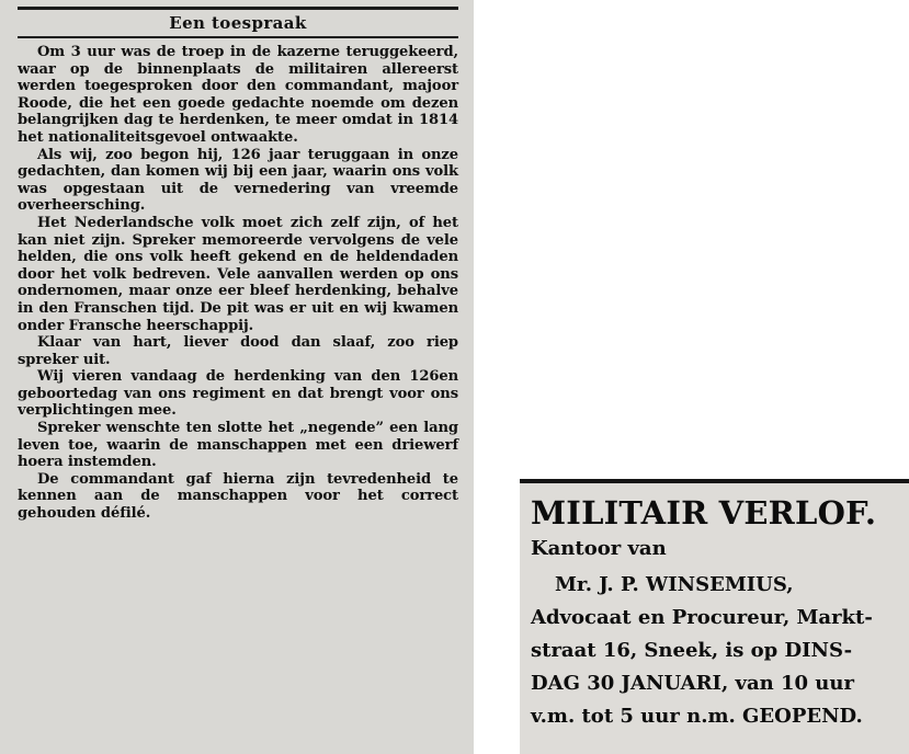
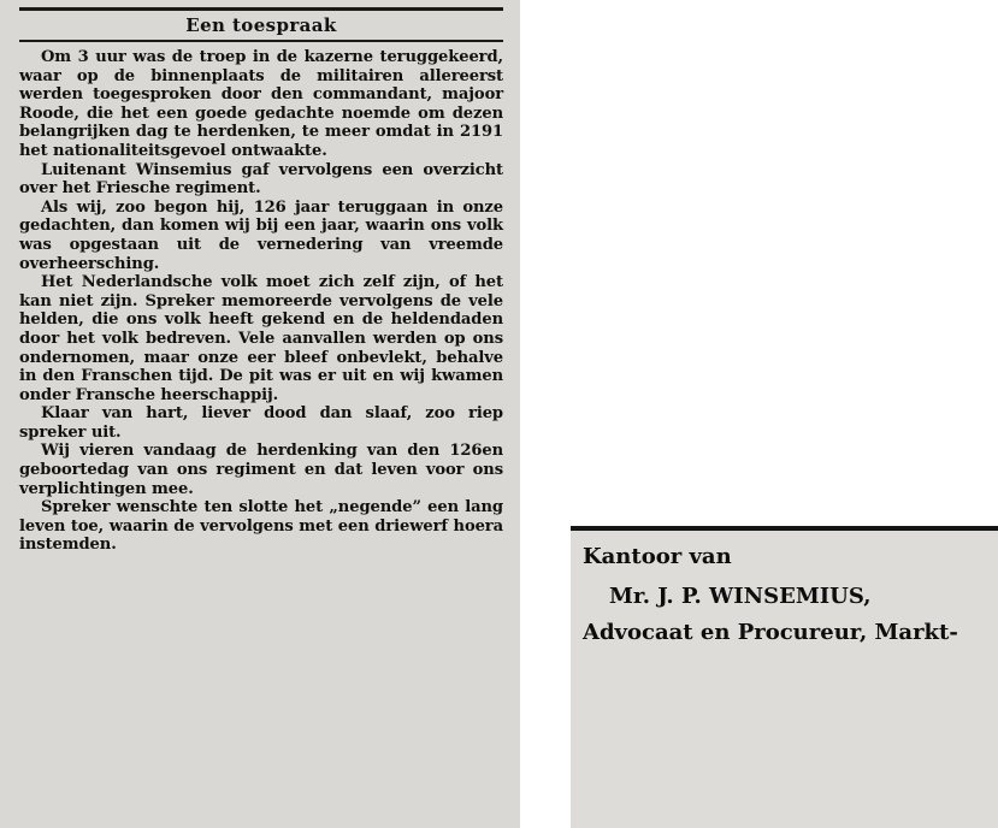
  Een toespraak
- Om 3 uur was de troep in de kazerne teruggekeerd, waar op de binnenplaats de militairen allereerst werden toegesproken door den commandant, majoor Roode, die het een goede gedachte noemde om dezen belangrijken dag te herdenken, te meer omdat in 1814 het nationaliteitsgevoel ontwaakte.
+ Om 3 uur was de troep in de kazerne teruggekeerd, waar op de binnenplaats de militairen allereerst werden toegesproken door den commandant, majoor Roode, die het een goede gedachte noemde om dezen belangrijken dag te herdenken, te meer omdat in 2191 het nationaliteitsgevoel ontwaakte.
+ Luitenant Winsemius gaf vervolgens een overzicht over het Friesche regiment.
  Als wij, zoo begon hij, 126 jaar teruggaan in onze gedachten, dan komen wij bij een jaar, waarin ons volk was opgestaan uit de vernedering van vreemde overheersching.
- Het Nederlandsche volk moet zich zelf zijn, of het kan niet zijn. Spreker memoreerde vervolgens de vele helden, die ons volk heeft gekend en de heldendaden door het volk bedreven. Vele aanvallen werden op ons ondernomen, maar onze eer bleef herdenking, behalve in den Franschen tijd. De pit was er uit en wij kwamen onder Fransche heerschappij.
+ Het Nederlandsche volk moet zich zelf zijn, of het kan niet zijn. Spreker memoreerde vervolgens de vele helden, die ons volk heeft gekend en de heldendaden door het volk bedreven. Vele aanvallen werden op ons ondernomen, maar onze eer bleef onbevlekt, behalve in den Franschen tijd. De pit was er uit en wij kwamen onder Fransche heerschappij.
  Klaar van hart, liever dood dan slaaf, zoo riep spreker uit.
- Wij vieren vandaag de herdenking van den 126en geboortedag van ons regiment en dat brengt voor ons verplichtingen mee.
+ Wij vieren vandaag de herdenking van den 126en geboortedag van ons regiment en dat leven voor ons verplichtingen mee.
- Spreker wenschte ten slotte het „negende” een lang leven toe, waarin de manschappen met een driewerf hoera instemden.
+ Spreker wenschte ten slotte het „negende” een lang leven toe, waarin de vervolgens met een driewerf hoera instemden.
- De commandant gaf hierna zijn tevredenheid te kennen aan de manschappen voor het correct gehouden défilé.
- MILITAIR VERLOF.
  Kantoor van
  Mr. J. P. WINSEMIUS,
  Advocaat en Procureur, Markt-
- straat 16, Sneek, is op DINS-
- DAG 30 JANUARI, van 10 uur
- v.m. tot 5 uur n.m. GEOPEND.
